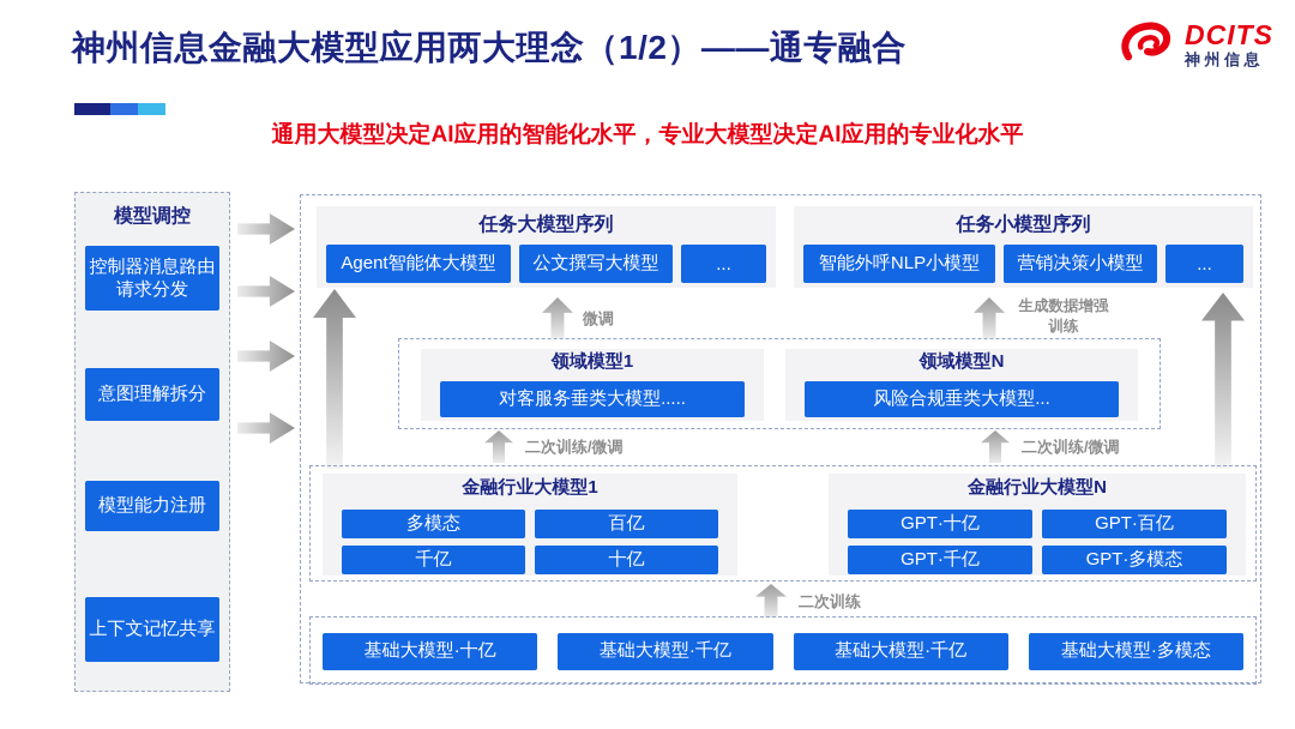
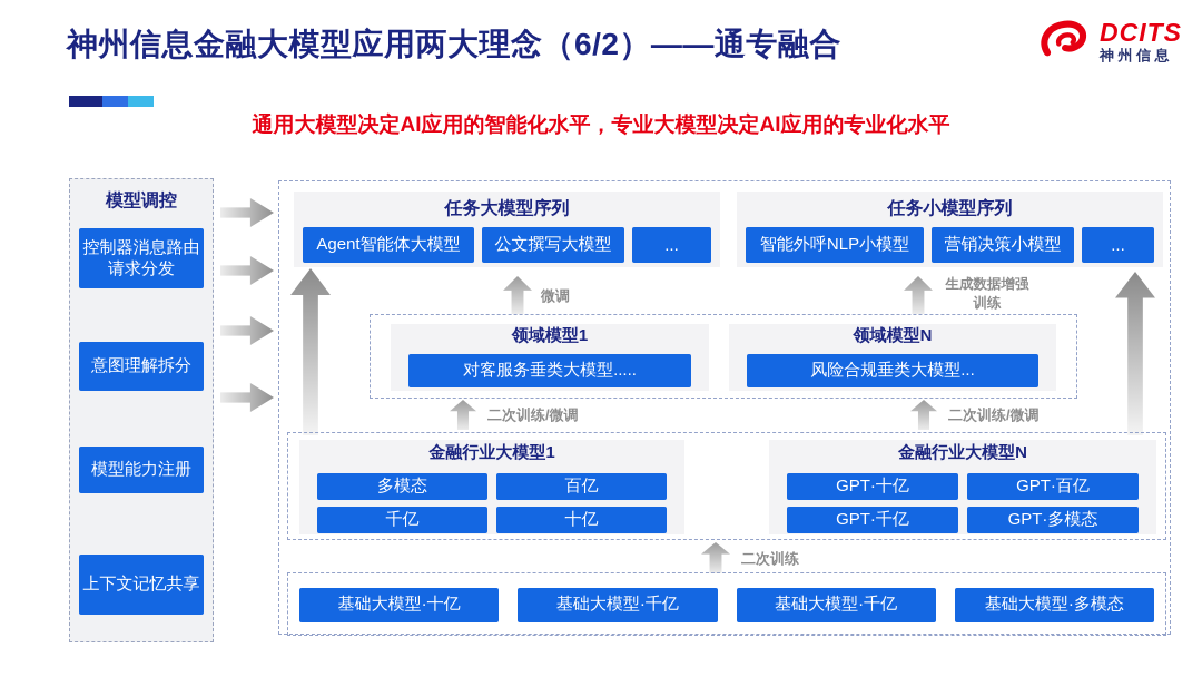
- 神州信息金融大模型应用两大理念（1/2）——通专融合
+ 神州信息金融大模型应用两大理念（6/2）——通专融合
  通用大模型决定AI应用的智能化水平，专业大模型决定AI应用的专业化水平
  DCITS
  神州信息
  模型调控
  控制器消息路由请求分发
  意图理解拆分
  模型能力注册
  上下文记忆共享
  任务大模型序列
  Agent智能体大模型
  公文撰写大模型
  ...
  任务小模型序列
  智能外呼NLP小模型
  营销决策小模型
  ...
  微调
  生成数据增强训练
  领域模型1
  对客服务垂类大模型.....
  领域模型N
  风险合规垂类大模型...
  二次训练/微调
  二次训练/微调
  金融行业大模型1
  多模态
  百亿
  千亿
  十亿
  金融行业大模型N
  GPT·十亿
  GPT·百亿
  GPT·千亿
  GPT·多模态
  二次训练
  基础大模型·十亿
  基础大模型·千亿
  基础大模型·千亿
  基础大模型·多模态
